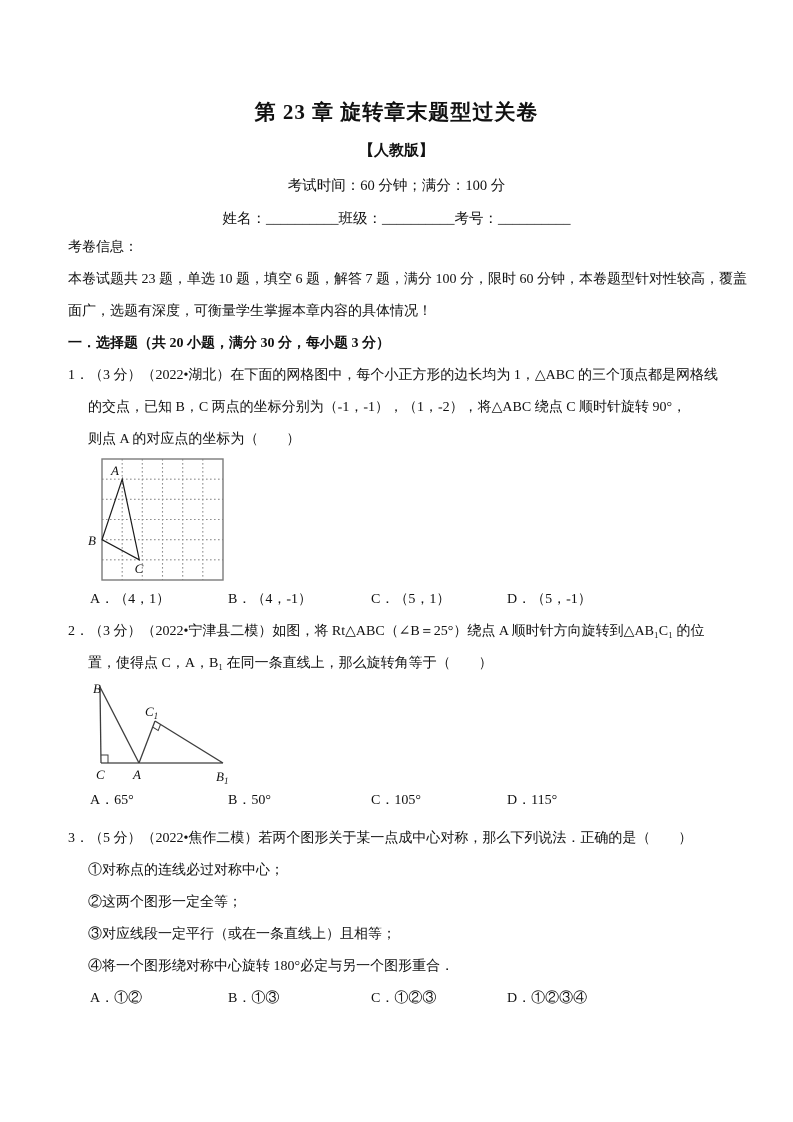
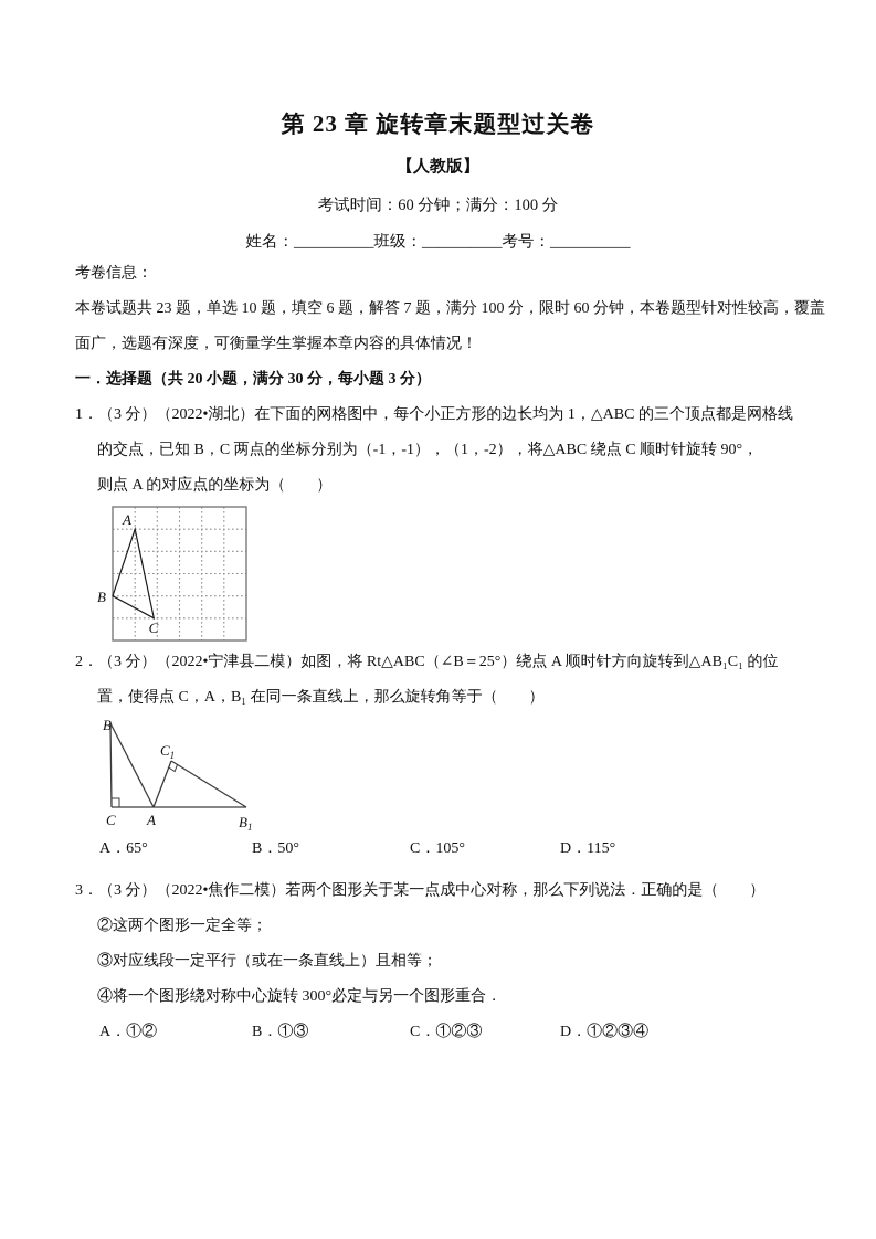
  第 23 章 旋转章末题型过关卷
  【人教版】
  考试时间：60 分钟；满分：100 分
  姓名：__________班级：__________考号：__________
  考卷信息：
  本卷试题共 23 题，单选 10 题，填空 6 题，解答 7 题，满分 100 分，限时 60 分钟，本卷题型针对性较高，覆盖
  面广，选题有深度，可衡量学生掌握本章内容的具体情况！
  一．选择题（共 20 小题，满分 30 分，每小题 3 分）
  1．（3 分）（2022•湖北）在下面的网格图中，每个小正方形的边长均为 1，△ABC 的三个顶点都是网格线
  的交点，已知 B，C 两点的坐标分别为（-1，-1），（1，-2），将△ABC 绕点 C 顺时针旋转 90°，
  则点 A 的对应点的坐标为（ ）
  A
  B
  C
- A．（4，1）
- B．（4，-1）
- C．（5，1）
- D．（5，-1）
  2．（3 分）（2022•宁津县二模）如图，将 Rt△ABC（∠B＝25°）绕点 A 顺时针方向旋转到△AB₁C₁ 的位
  置，使得点 C，A，B₁ 在同一条直线上，那么旋转角等于（ ）
  B
  C
  A
  C1
  B1
  A．65°
  B．50°
  C．105°
  D．115°
- 3．（5 分）（2022•焦作二模）若两个图形关于某一点成中心对称，那么下列说法．正确的是（ ）
+ 3．（3 分）（2022•焦作二模）若两个图形关于某一点成中心对称，那么下列说法．正确的是（ ）
- ①对称点的连线必过对称中心；
  ②这两个图形一定全等；
  ③对应线段一定平行（或在一条直线上）且相等；
- ④将一个图形绕对称中心旋转 180°必定与另一个图形重合．
+ ④将一个图形绕对称中心旋转 300°必定与另一个图形重合．
  A．①②
  B．①③
  C．①②③
  D．①②③④
